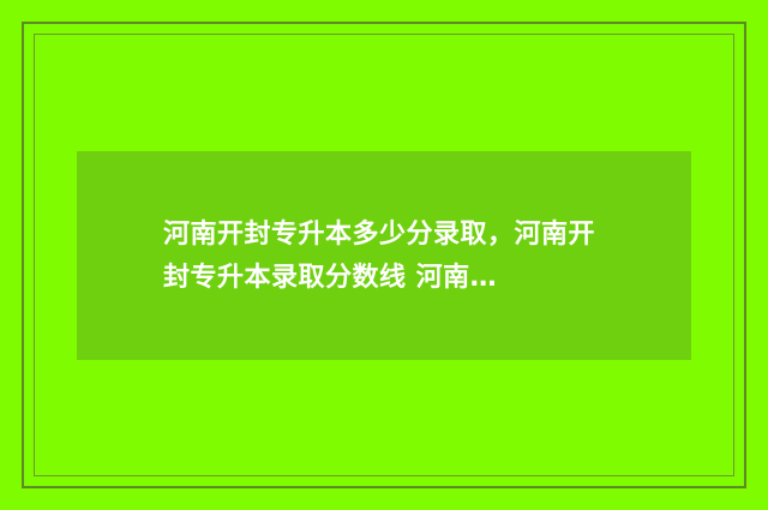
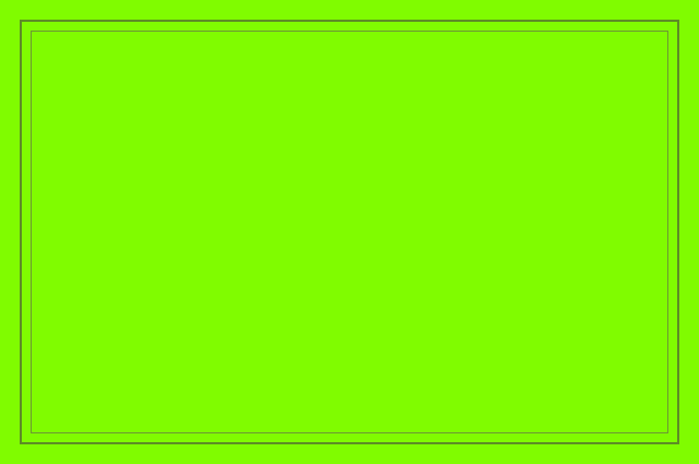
- 河南开封专升本多少分录取，河南开封专升本录取分数线 河南…
